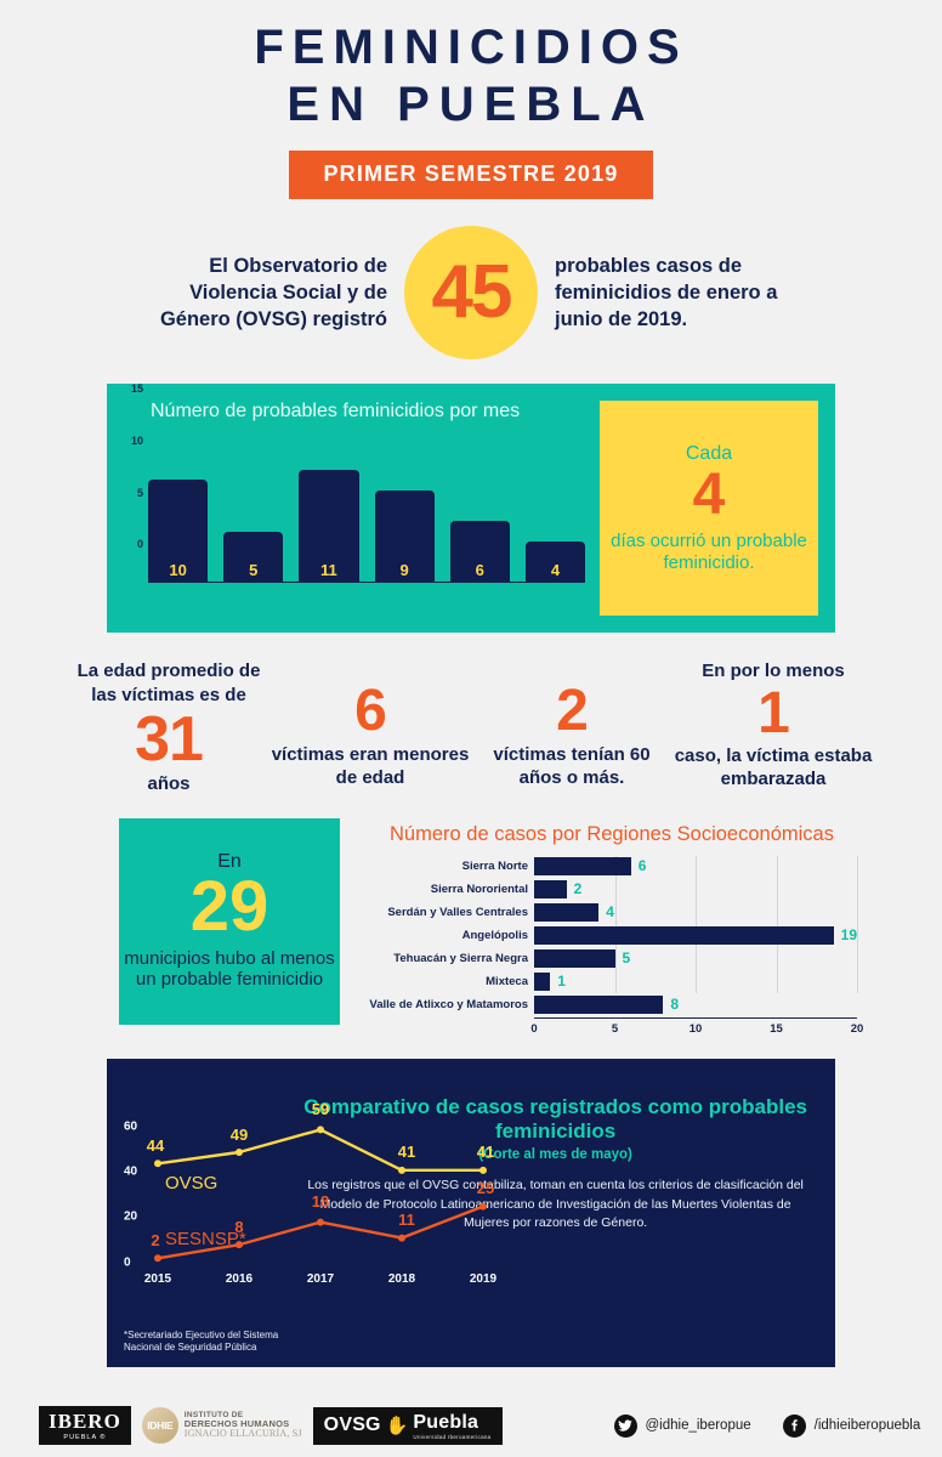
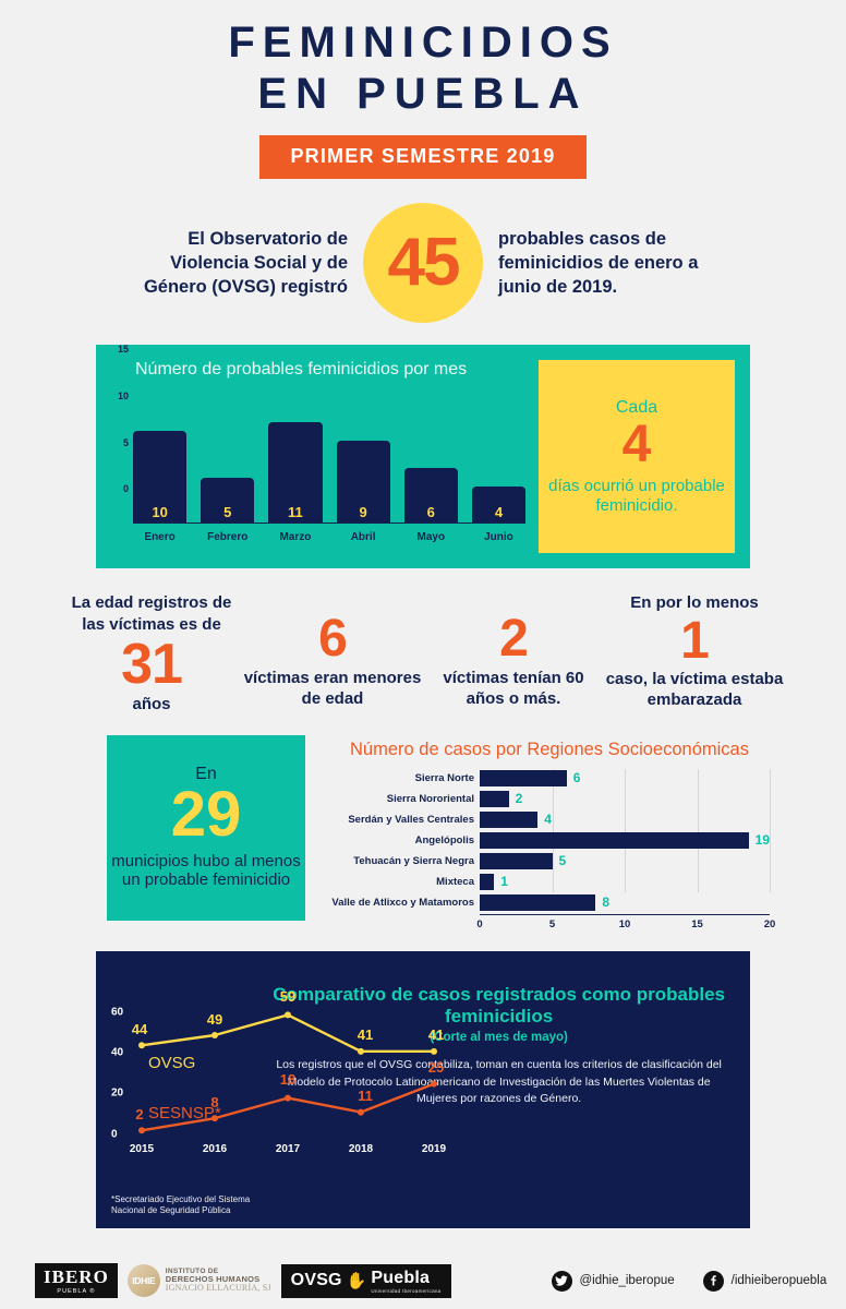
  FEMINICIDIOS
  EN PUEBLA
  PRIMER SEMESTRE 2019
  El Observatorio de Violencia Social y de Género (OVSG) registró
  45
  probables casos de feminicidios de enero a junio de 2019.
  Número de probables feminicidios por mes
  0
  5
  10
  15
  10
  5
  11
  9
  6
  4
+ Enero
+ Febrero
+ Marzo
+ Abril
+ Mayo
+ Junio
  Cada
  4
  días ocurrió un probable feminicidio.
- La edad promedio de las víctimas es de
+ La edad registros de las víctimas es de
  31
  años
  6
  víctimas eran menores de edad
  2
  víctimas tenían 60 años o más.
  En por lo menos
  1
  caso, la víctima estaba embarazada
  En
  29
  municipios hubo al menos un probable feminicidio
  Número de casos por Regiones Socioeconómicas
  Sierra Norte
  6
  Sierra Nororiental
  2
  Serdán y Valles Centrales
  4
  Angelópolis
  19
  Tehuacán y Sierra Negra
  5
  Mixteca
  1
  Valle de Atlixco y Matamoros
  8
  0
  5
  10
  15
  20
  0
  20
  40
  60
  2015
  2016
  2017
  2018
  2019
  44
  49
  59
  41
  41
  OVSG
  2
  8
  18
  11
  25
  SESNSP*
  *Secretariado Ejecutivo del Sistema Nacional de Seguridad Pública
  Comparativo de casos registrados como probables feminicidios
  (Corte al mes de mayo)
  Los registros que el OVSG contabiliza, toman en cuenta los criterios de clasificación del Modelo de Protocolo Latinoamericano de Investigación de las Muertes Violentas de Mujeres por razones de Género.
  IBERO
  IDHIE
  DERECHOS HUMANOS
  IGNACIO ELLACURÍA, SJ
  OVSG
  ✋
  Puebla
  @idhie_iberopue
  /idhieiberopuebla
